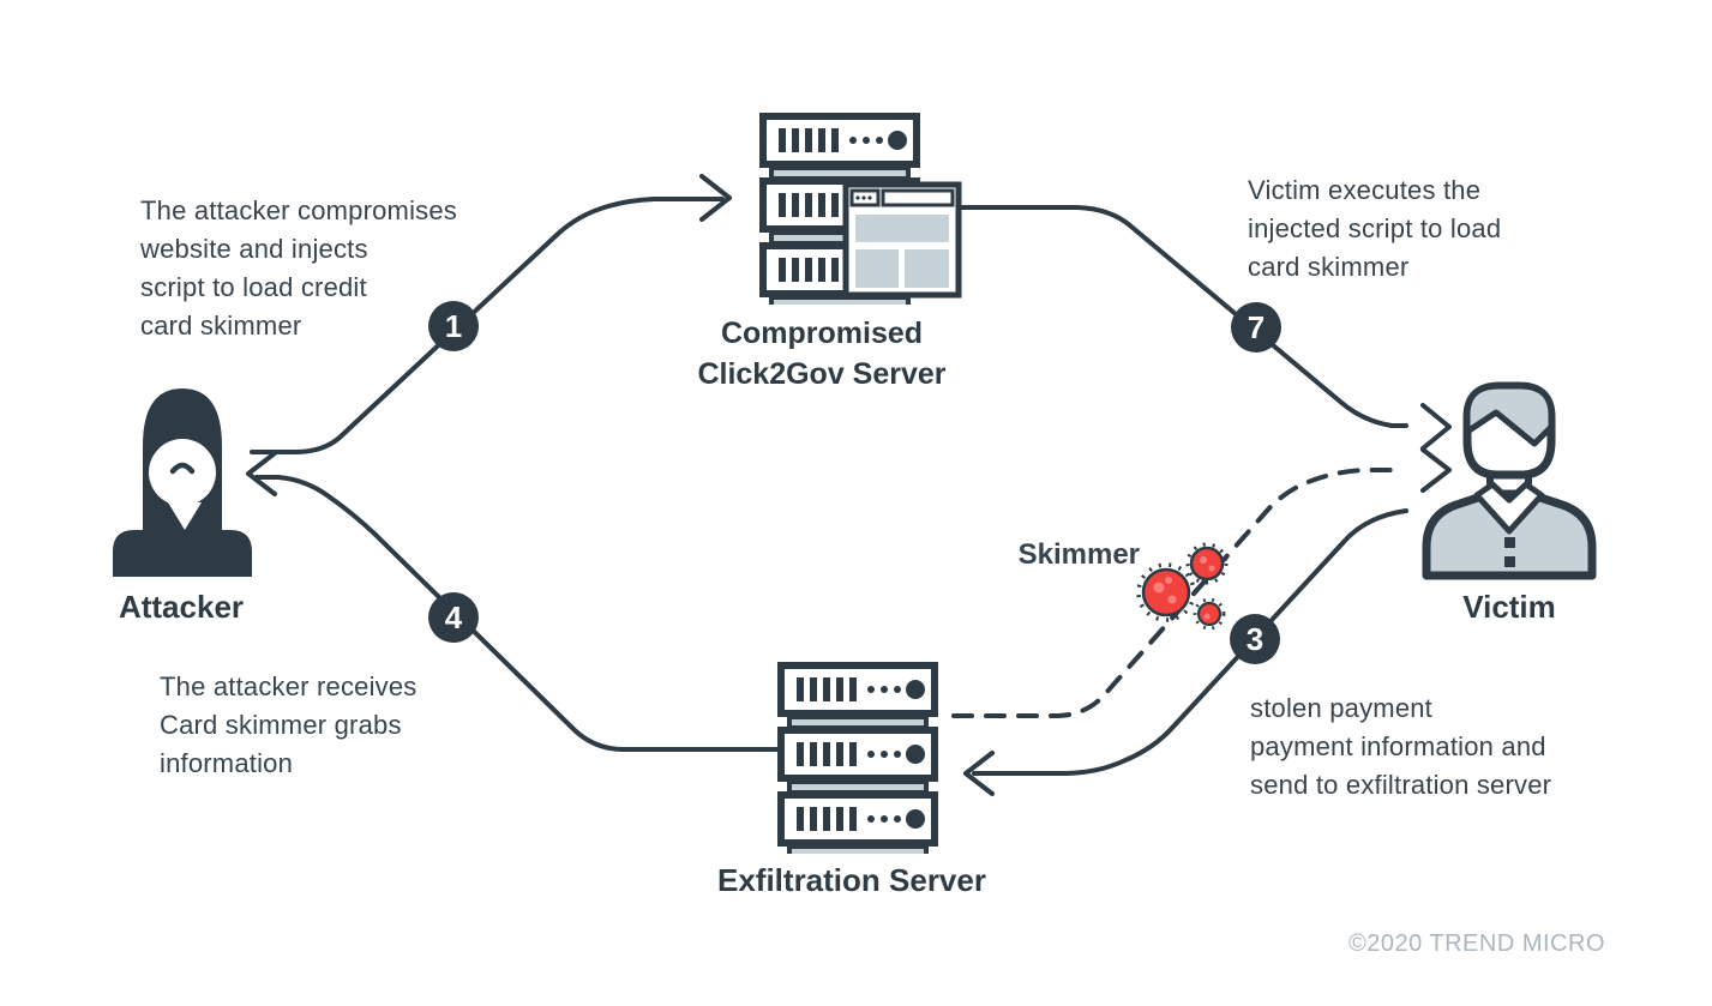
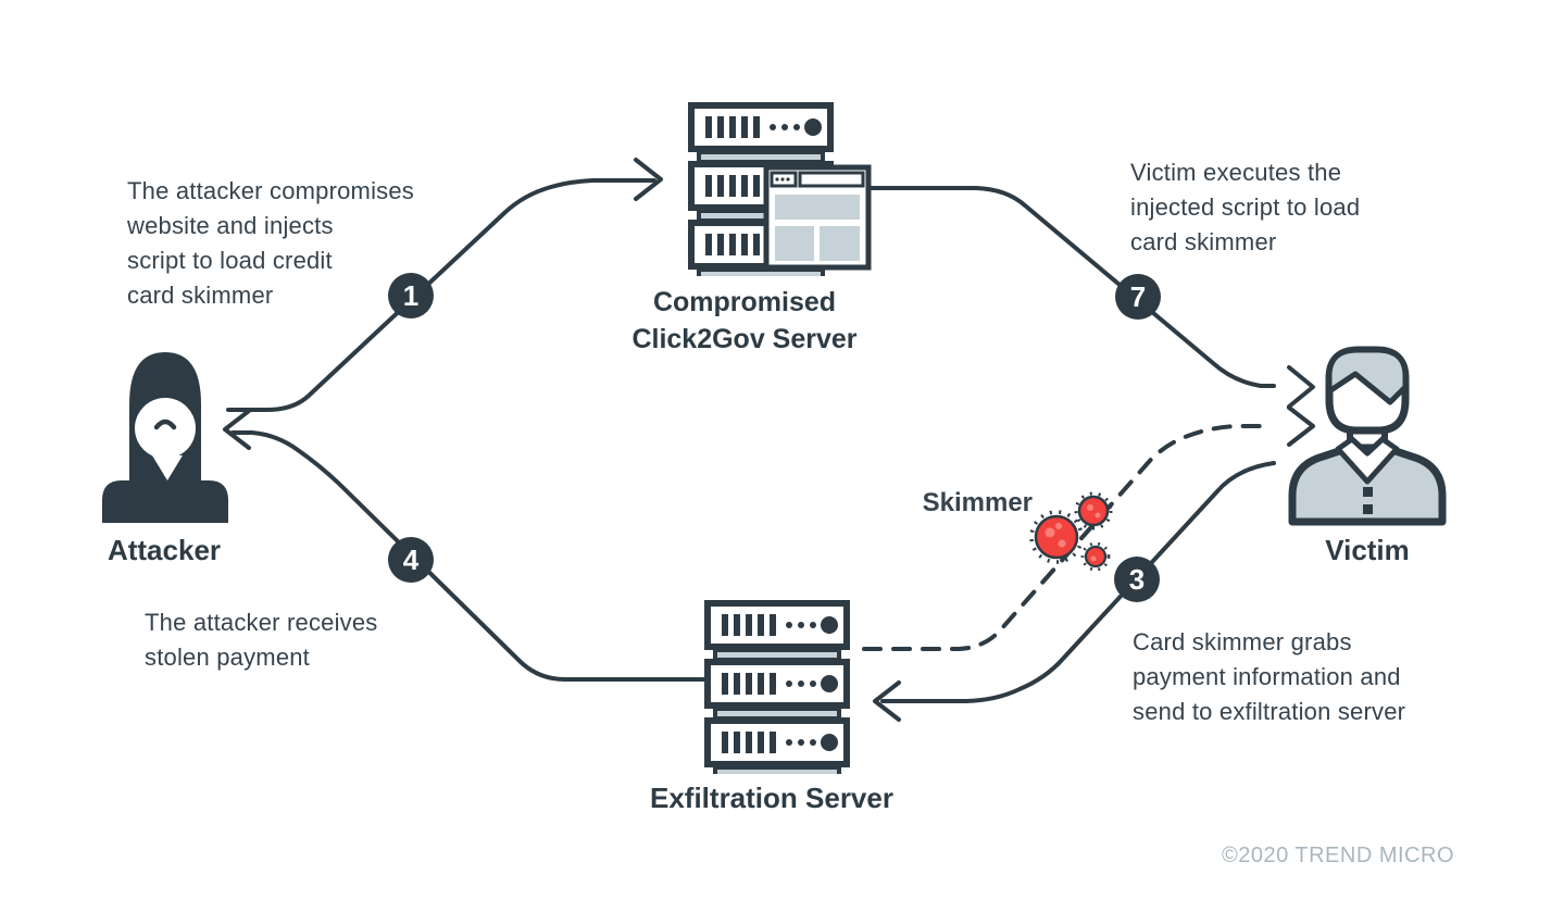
  1
  7
  3
  4
  The attacker compromises
  website and injects
  script to load credit
  card skimmer
  Victim executes the
  injected script to load
  card skimmer
- stolen payment
+ Card skimmer grabs
  payment information and
  send to exfiltration server
  The attacker receives
- Card skimmer grabs
+ stolen payment
- information
  Attacker
  Compromised
  Click2Gov Server
  Victim
  Exfiltration Server
  Skimmer
  ©2020 TREND MICRO
